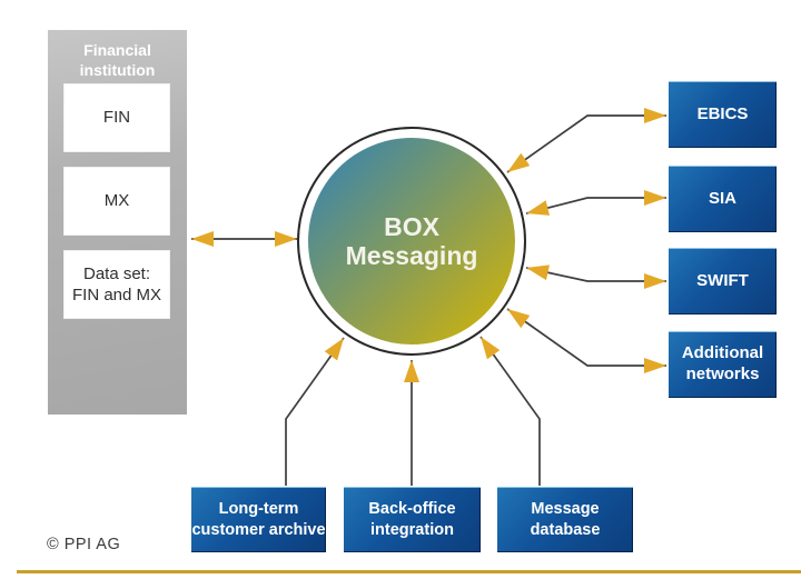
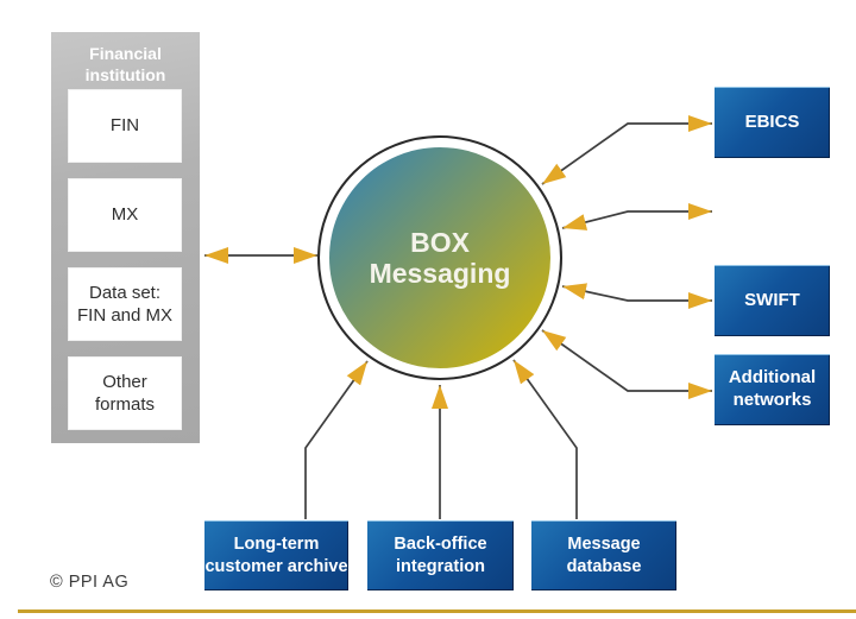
  Financial institution
  FIN
  MX
  Data set:
  FIN and MX
+ Other
+ formats
  BOX
  Messaging
  EBICS
- SIA
  SWIFT
  Additional
  networks
  Long-term
  customer archive
  Back-office
  integration
  Message
  database
  © PPI AG
